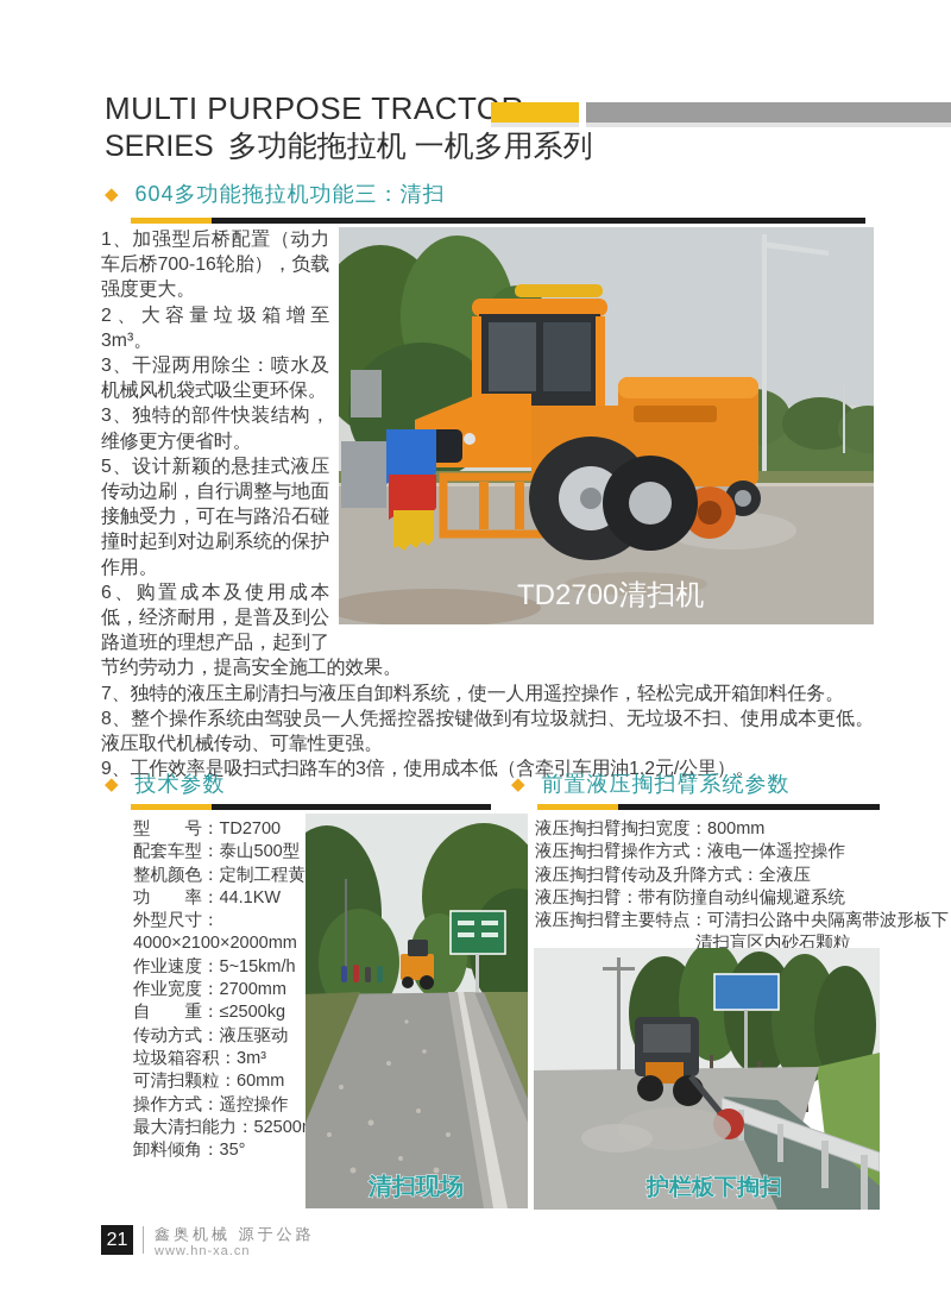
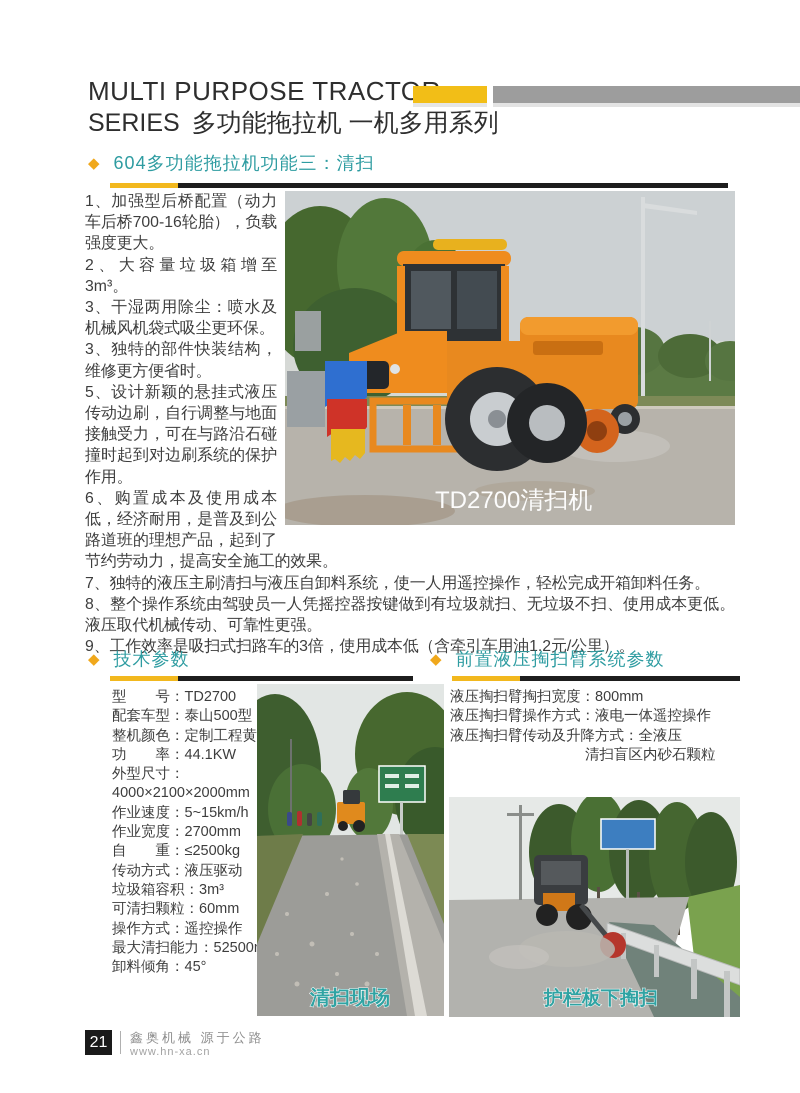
  MULTI PURPOSE TRACTO
  SERIES 多功能拖拉机 一机多用系列
  ◆ 604多功能拖拉机功能三：清扫
  TD2700清扫机
  1、加强型后桥配置（动力车后桥700-16轮胎），负载强度更大。
  2、大容量垃圾箱增至3m³。
  3、干湿两用除尘：喷水及机械风机袋式吸尘更环保。
  3、独特的部件快装结构，维修更方便省时。
  5、设计新颖的悬挂式液压传动边刷，自行调整与地面接触受力，可在与路沿石碰撞时起到对边刷系统的保护作用。
  6、购置成本及使用成本低，经济耐用，是普及到公路道班的理想产品，起到了节约劳动力，提高安全施工的效果。
  7、独特的液压主刷清扫与液压自卸料系统，使一人用遥控操作，轻松完成开箱卸料任务。
  8、整个操作系统由驾驶员一人凭摇控器按键做到有垃圾就扫、无垃圾不扫、使用成本更低。液压取代机械传动、可靠性更强。
  9、工作效率是吸扫式扫路车的3倍，使用成本低（含牵引车用油1.2元/公里）。
  ◆ 技术参数
  ◆ 前置液压掏扫臂系统参数
  型 号：TD2700
  配套车型：泰山500型
  整机颜色：定制工程黄
  功 率：44.1KW
  外型尺寸：
  4000×2100×2000mm
  作业速度：5~15km/h（
  作业宽度：2700mm
  自 重：≤2500kg
  传动方式：液压驱动
  垃圾箱容积：3m³
  可清扫颗粒：60mm
  操作方式：遥控操作
  最大清扫能力：52500
- 卸料倾角：35°
+ 卸料倾角：45°
  液压掏扫臂掏扫宽度：800mm
  液压掏扫臂操作方式：液电一体遥控操作
  液压掏扫臂传动及升降方式：全液压
- 液压掏扫臂：带有防撞自动纠偏规避系统
- 液压掏扫臂主要特点：可清扫公路中央隔离带波形板下
  清扫盲区内砂石颗粒
  清扫现场
  护栏板下掏扫
  21
  鑫奥机械 源于公路
  www.hn-xa.cn
